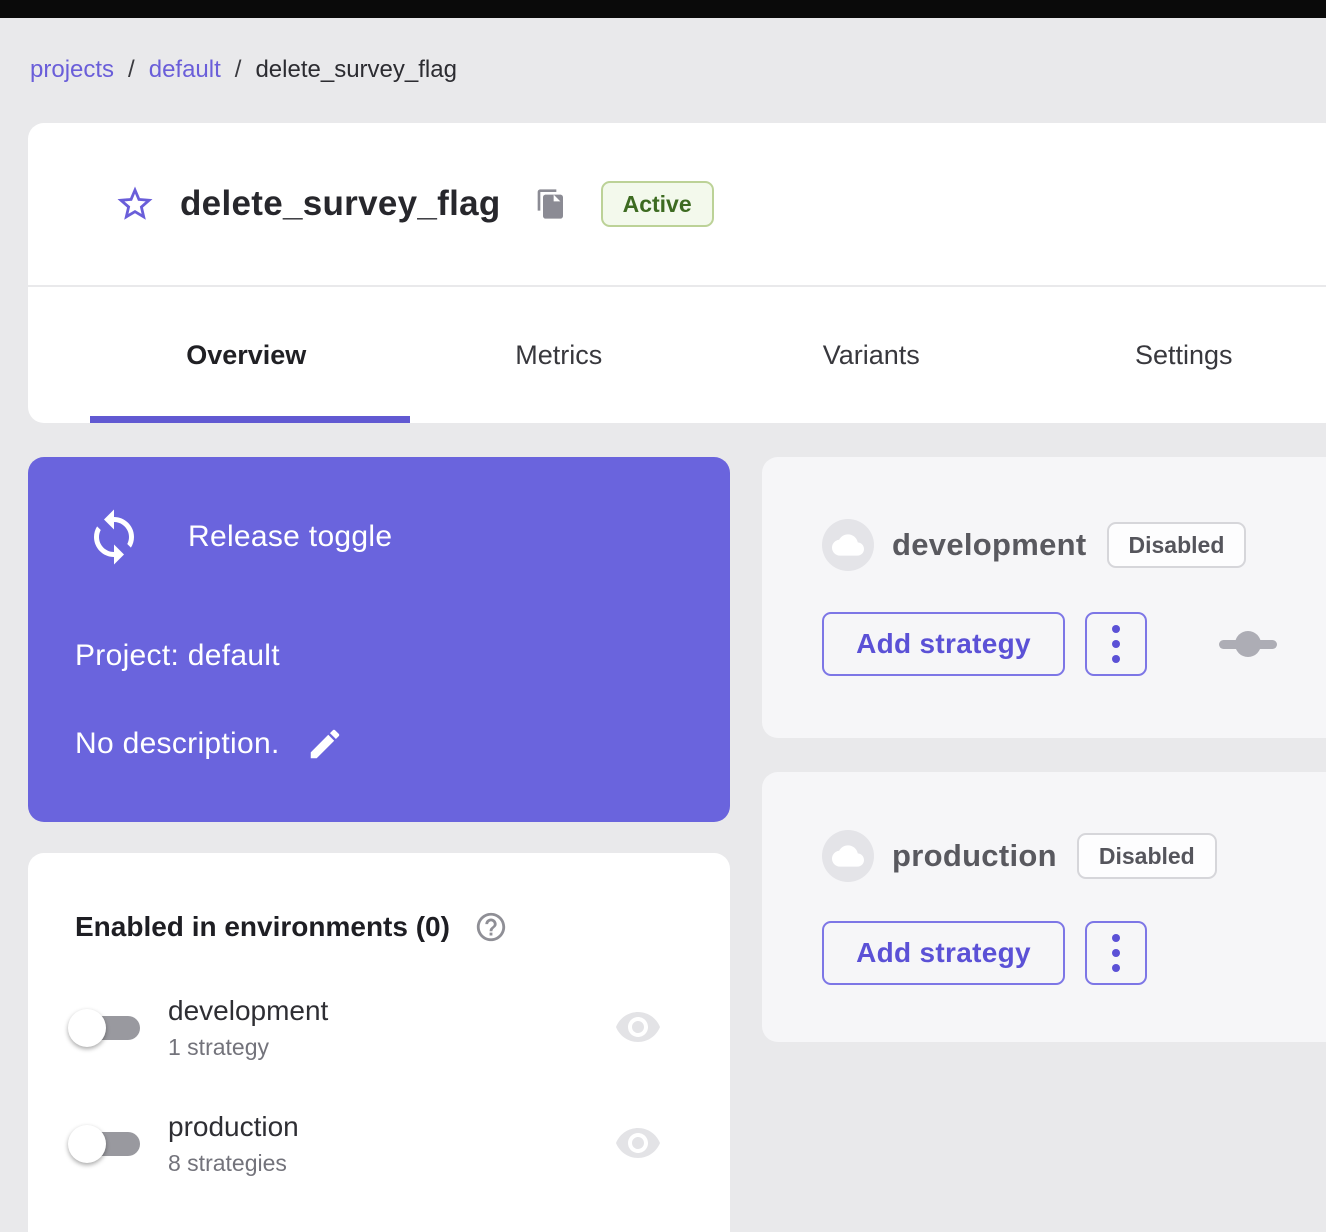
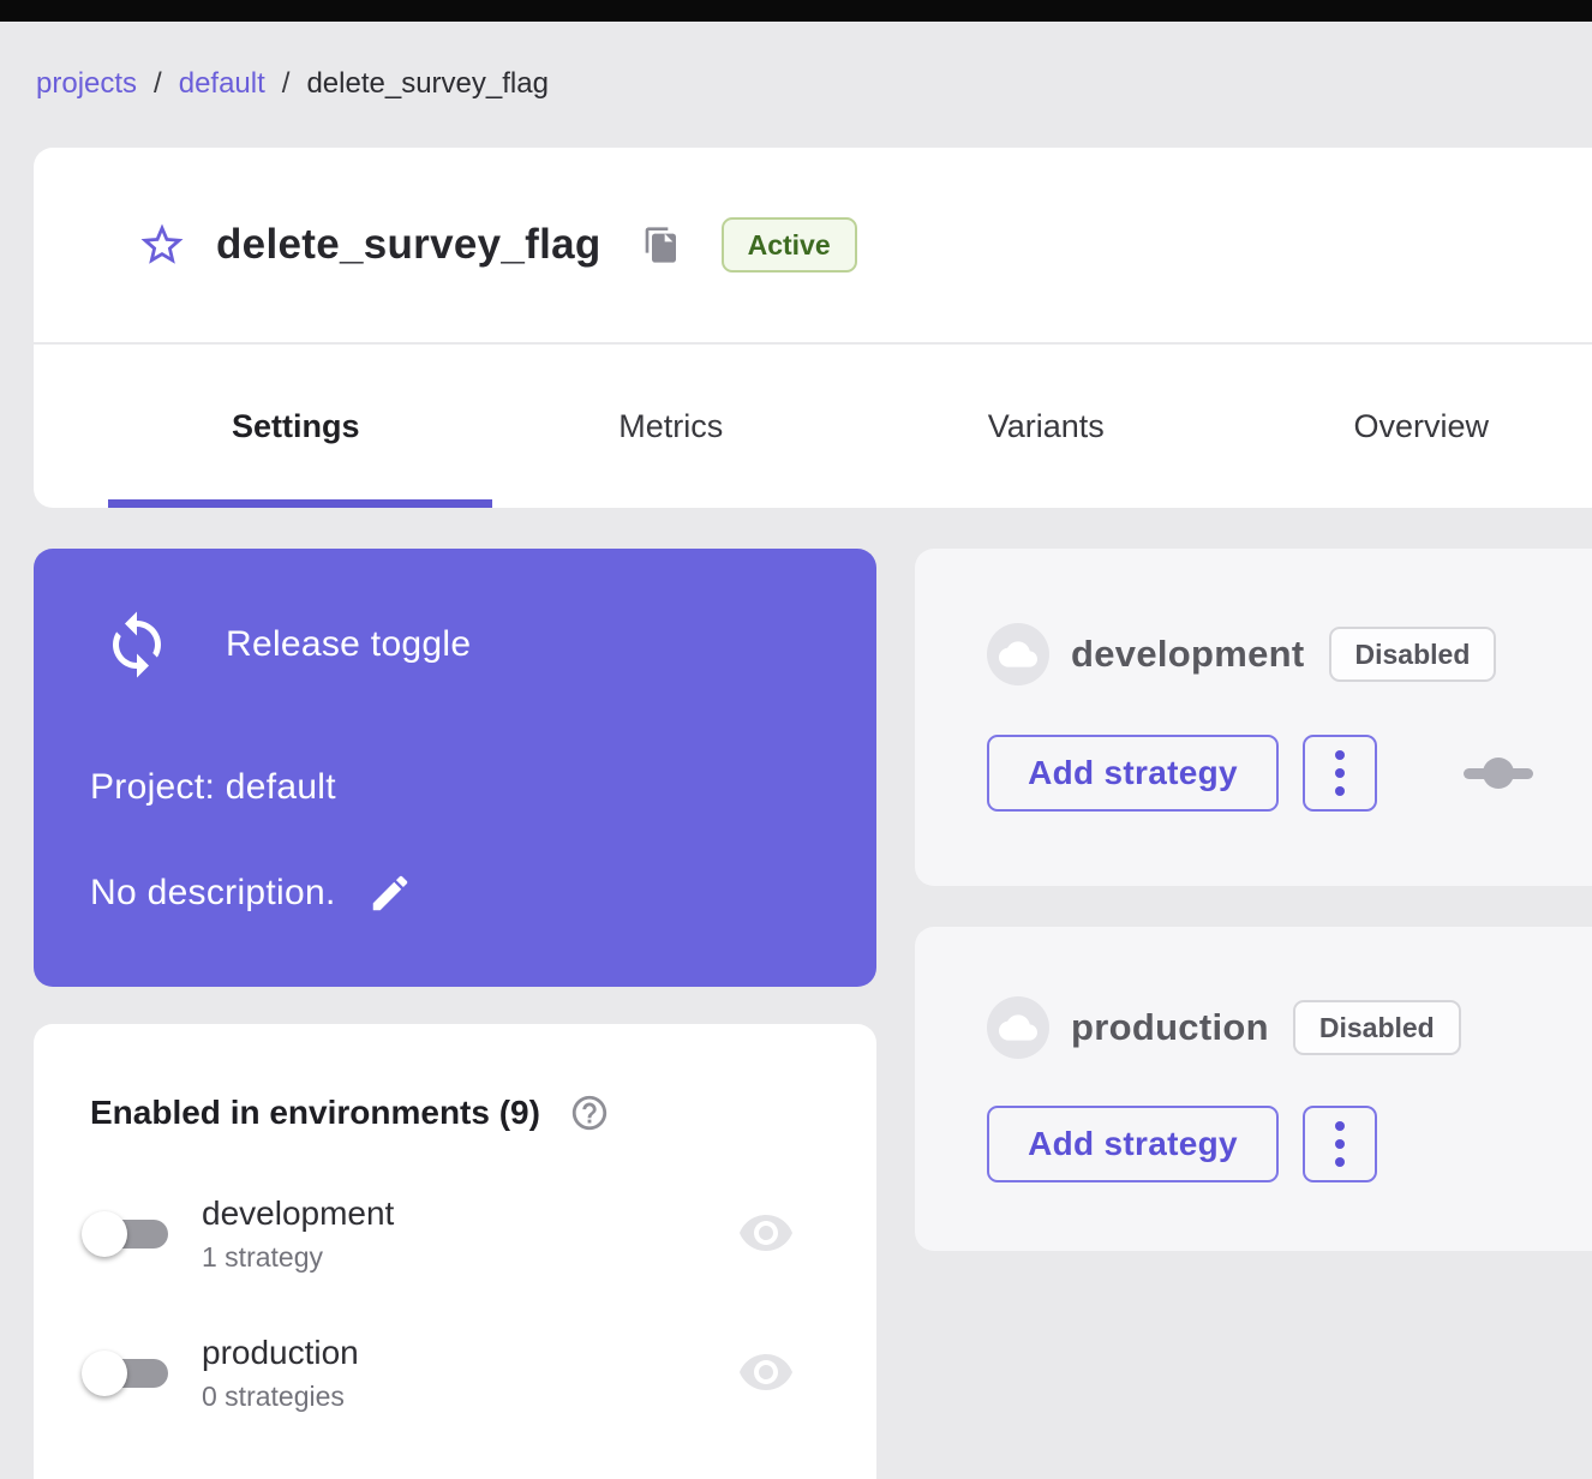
  projects
  /
  default
  /
  delete_survey_flag
  delete_survey_flag
  Active
- Overview
+ Settings
  Metrics
  Variants
- Settings
+ Overview
  Release toggle
  Project: default
  No description.
- Enabled in environments (0)
+ Enabled in environments (9)
  development
  1 strategy
  production
- 8 strategies
+ 0 strategies
  development
  Disabled
  Add strategy
  production
  Disabled
  Add strategy
